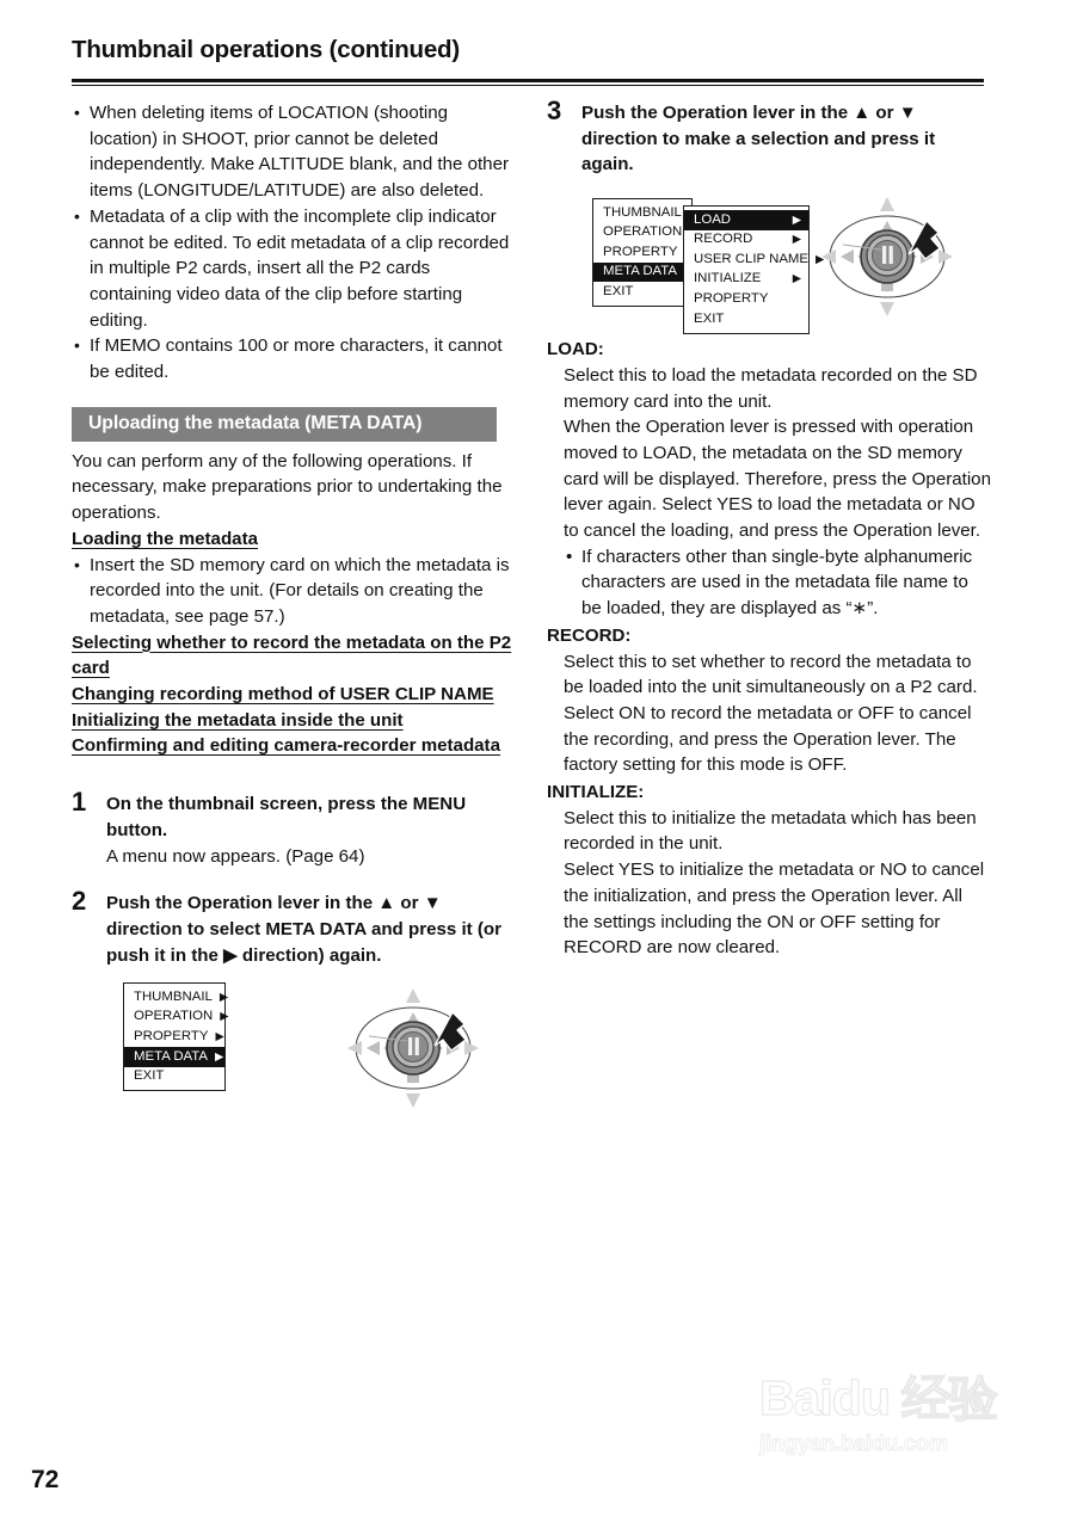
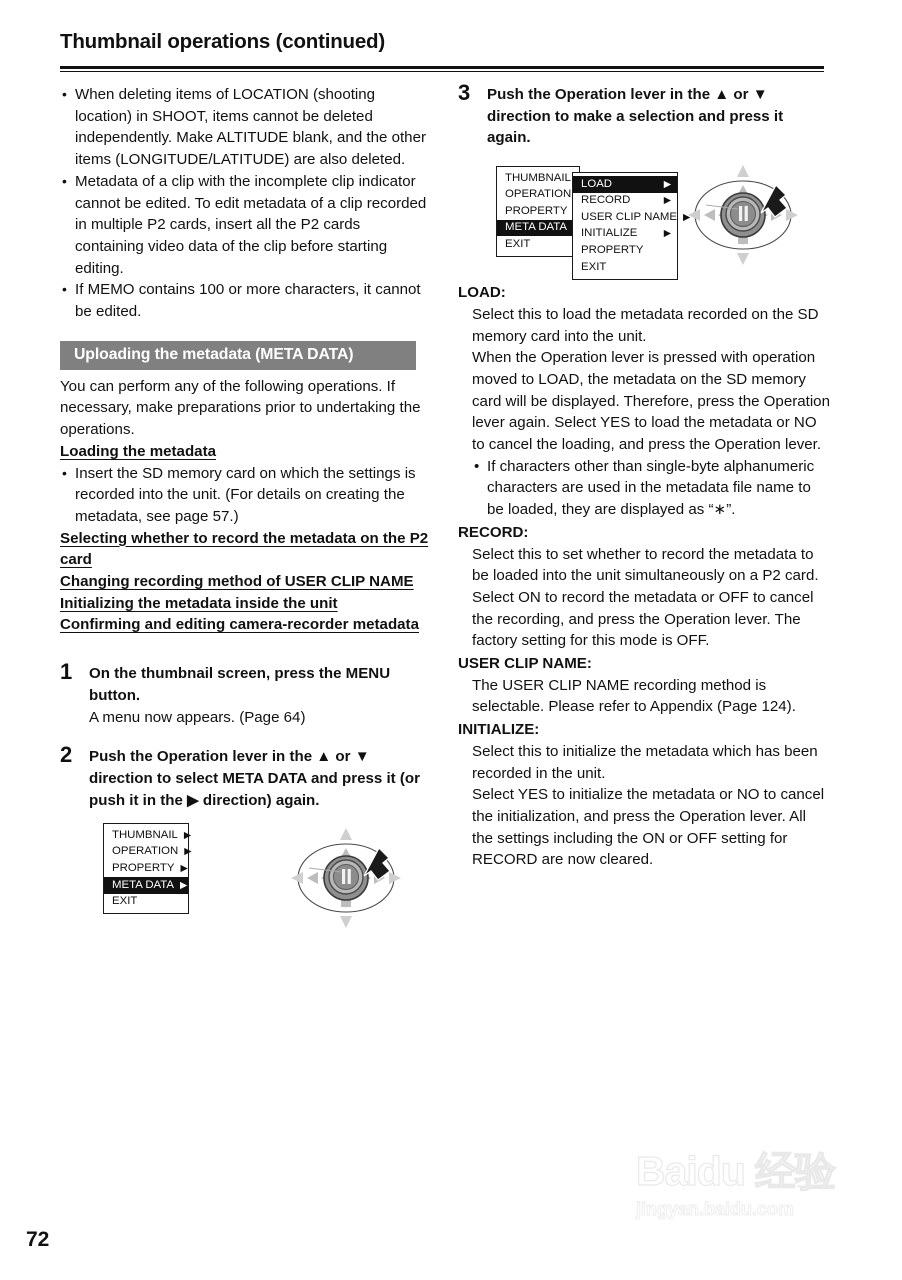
  Thumbnail operations (continued)
- When deleting items of LOCATION (shooting location) in SHOOT, prior cannot be deleted independently. Make ALTITUDE blank, and the other items (LONGITUDE/LATITUDE) are also deleted.
+ When deleting items of LOCATION (shooting location) in SHOOT, items cannot be deleted independently. Make ALTITUDE blank, and the other items (LONGITUDE/LATITUDE) are also deleted.
  Metadata of a clip with the incomplete clip indicator cannot be edited. To edit metadata of a clip recorded in multiple P2 cards, insert all the P2 cards containing video data of the clip before starting editing.
  If MEMO contains 100 or more characters, it cannot be edited.
  Uploading the metadata (META DATA)
  You can perform any of the following operations. If necessary, make preparations prior to undertaking the operations.
  Loading the metadata
- Insert the SD memory card on which the metadata is recorded into the unit. (For details on creating the metadata, see page 57.)
+ Insert the SD memory card on which the settings is recorded into the unit. (For details on creating the metadata, see page 57.)
  Selecting whether to record the metadata on the P2 card
  Changing recording method of USER CLIP NAME
  Initializing the metadata inside the unit
  Confirming and editing camera-recorder metadata
  1
  On the thumbnail screen, press the MENU button.
  A menu now appears. (Page 64)
  2
  Push the Operation lever in the ▲ or ▼ direction to select META DATA and press it (or push it in the ▶ direction) again.
  THUMBNAIL
  ▶
  OPERATION
  ▶
  PROPERTY
  ▶
  META DATA
  ▶
  EXIT
  3
  Push the Operation lever in the ▲ or ▼ direction to make a selection and press it again.
  THUMBNAIL
  OPERATION
  PROPERTY
  META DATA
  EXIT
  LOAD
  ▶
  RECORD
  ▶
  USER CLIP NAME
  ▶
  INITIALIZE
  ▶
  PROPERTY
  EXIT
  LOAD:
  Select this to load the metadata recorded on the SD memory card into the unit.
  When the Operation lever is pressed with operation moved to LOAD, the metadata on the SD memory card will be displayed. Therefore, press the Operation lever again. Select YES to load the metadata or NO to cancel the loading, and press the Operation lever.
  If characters other than single-byte alphanumeric characters are used in the metadata file name to be loaded, they are displayed as “∗”.
  RECORD:
  Select this to set whether to record the metadata to be loaded into the unit simultaneously on a P2 card.
  Select ON to record the metadata or OFF to cancel the recording, and press the Operation lever. The factory setting for this mode is OFF.
+ USER CLIP NAME:
+ The USER CLIP NAME recording method is selectable. Please refer to Appendix (Page 124).
  INITIALIZE:
  Select this to initialize the metadata which has been recorded in the unit.
  Select YES to initialize the metadata or NO to cancel the initialization, and press the Operation lever. All the settings including the ON or OFF setting for RECORD are now cleared.
  72
